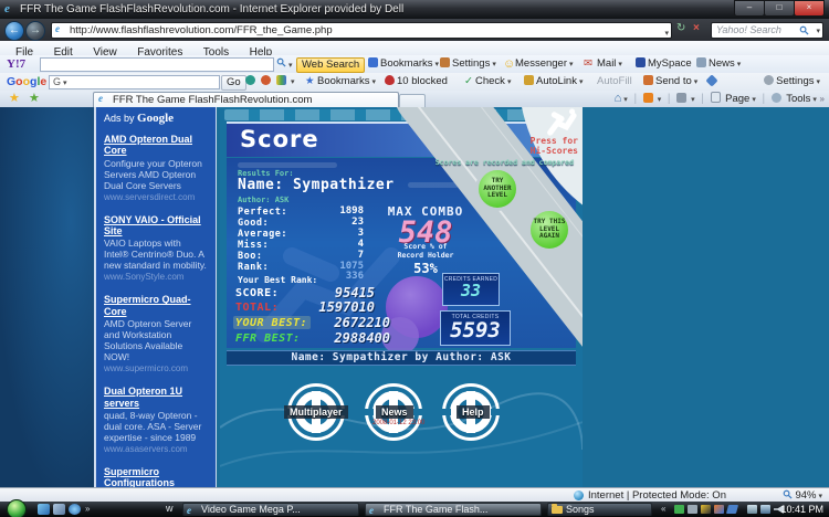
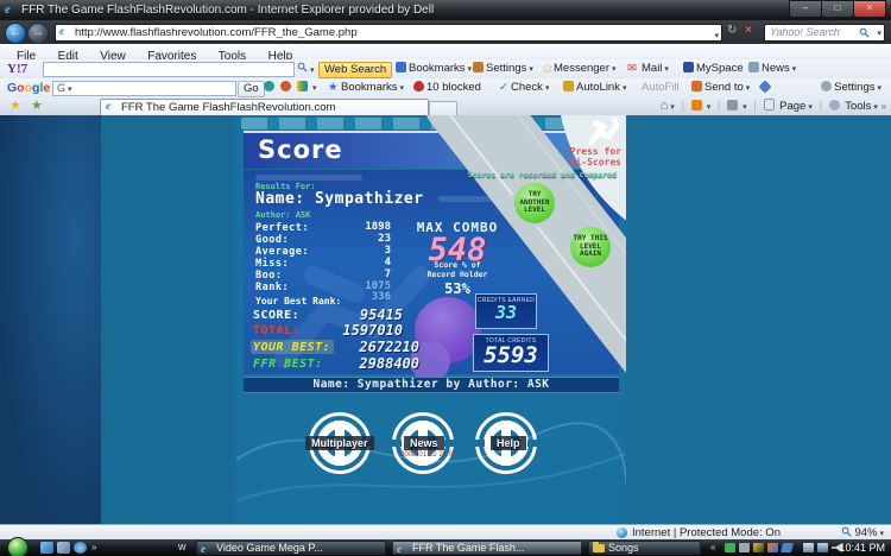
  e
  FFR The Game FlashFlashRevolution.com - Internet Explorer provided by Dell
  –
  □
  ×
  ←
  →
  e
  http://www.flashflashrevolution.com/FFR_the_Game.php
  ↻
  ×
  Yahoo! Search
  File Edit View Favorites Tools Help
  Y!7
  Web Search
  Bookmarks
  Settings
  ☺
  Messenger
  ✉
  Mail
  MySpace
  News
  Google
  Go
  ★
  Bookmarks
  10 blocked
  ✓
  Check
  AutoLink
  AutoFill
  Send to
  Settings
  ★
  ★
  e
  FFR The Game FlashFlashRevolution.com
  ⌂ | | | Page | Tools »
- Ads by Google
- AMD Opteron Dual Core
- Configure your Opteron Servers AMD Opteron Dual Core Servers
- www.serversdirect.com
- SONY VAIO - Official Site
- VAIO Laptops with Intel® Centrino® Duo. A new standard in mobility.
- www.SonyStyle.com
- Supermicro Quad-Core
- AMD Opteron Server and Workstation Solutions Available NOW!
- www.supermicro.com
- Dual Opteron 1U servers
- quad, 8-way Opteron - dual core. ASA - Server expertise - since 1989
- www.asaservers.com
- Supermicro Configurations
  Score
  Press for
  Hi-Scores
  Scores are recorded and compared
  Results For:
  Name: Sympathizer
  Author: ASK
  Perfect:
  1898
  Good:
  23
  Average:
  3
  Miss:
  4
  Boo:
  7
  Rank:
  1075
  336
  Your Best Rank:
  MAX COMBO
  548
  Score % of
  Record Holder
  53%
  SCORE:
  95415
  TOTAL:
  1597010
  33
  5593
  YOUR BEST:
  2672210
  FFR BEST:
  2988400
  Name: Sympathizer by Author: ASK
  Multiplayer
  News
  Help
  Internet | Protected Mode: On
  94%
  »
  w
  e
  Video Game Mega P...
  e
  FFR The Game Flash...
  Songs
  «
  10:41 PM
